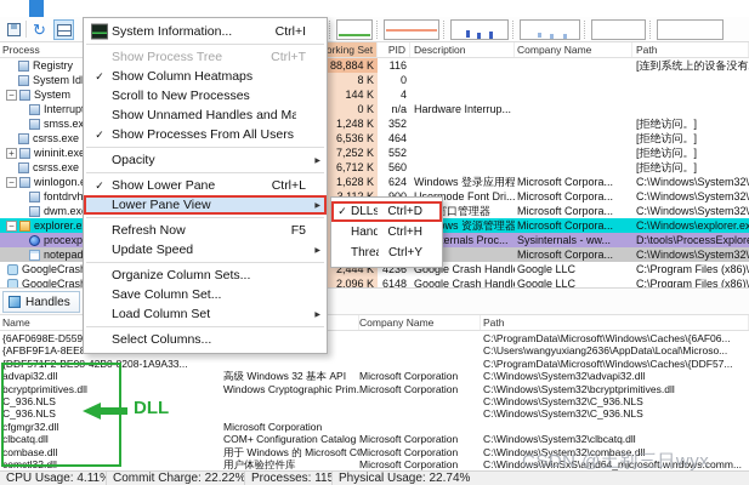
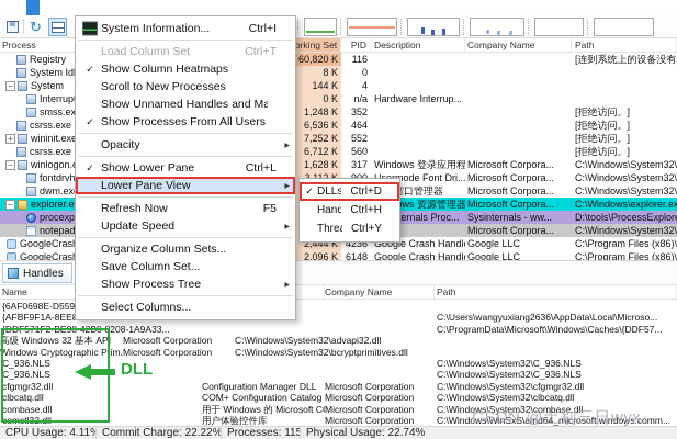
  ↻
  Process
  orking Set
  PID
  Description
  Company Name
  Path
  Registry
- 88,884 K
+ 60,820 K
  116
  [连到系统上的设备没有
  8 K
  0
  −
  System
  144 K
  4
  Interrup
  0 K
  n/a
  Hardware Interrup...
  smss.ex
  1,248 K
  352
  [拒绝访问。]
  csrss.exe
  6,536 K
  464
  [拒绝访问。]
  +
  wininit.ex
  7,252 K
  552
  [拒绝访问。]
  csrss.exe
  6,712 K
  560
  [拒绝访问。]
  −
  winlogon.
  1,628 K
- 624
+ 317
  Windows 登录应用程
  Microsoft Corpora...
  C:\Windows\System32\
  ode Font Dri...
  Microsoft Corpora...
  C:\Windows\System32\
  dwm.ex
  Microsoft Corpora...
  C:\Windows\System32\
  −
  explorer.e
  Microsoft Corpora...
  C:\Windows\explorer.ex
  Sysinternals - ww...
  D:\tools\ProcessExplor
  Microsoft Corpora...
  C:\Windows\System32\
  2,444 K
  4236
  Google Crash Handl
  Google LLC
  C:\Program Files (x86)\
  2,096 K
  6148
  Google Crash Handl
  Google LLC
  C:\Program Files (x86)\
  Handles
  Name
  Company Name
  Path
  {6AF0698E-D559
- C:\ProgramData\Microsoft\Windows\Caches\{6AF06...
  {AFBF9F1A-8EE
  C:\Users\wangyuxiang2636\AppData\Local\Microso...
  {DDF571F2-BE98-42B0-8208-1A9A33...
  C:\ProgramData\Microsoft\Windows\Caches\{DDF57...
- advapi32.dll
  高级 Windows 32 基本 API
  Microsoft Corporation
  C:\Windows\System32\advapi32.dll
- bcryptprimitives.dll
  Windows Cryptographic Prim.
  Microsoft Corporation
  C:\Windows\System32\bcryptprimitives.dll
  C_936.NLS
  C:\Windows\System32\C_936.NLS
  C_936.NLS
  C:\Windows\System32\C_936.NLS
  cfgmgr32.dll
+ Configuration Manager DLL
  Microsoft Corporation
+ C:\Windows\System32\cfgmgr32.dll
  clbcatq.dll
  COM+ Configuration Catalog
  Microsoft Corporation
  C:\Windows\System32\clbcatq.dll
  combase.dll
  用于 Windows 的 Microsoft C
  Microsoft Corporation
  C:\Windows\System32\combase.dll
  comctl32.dll
  用户体验控件库
  Microsoft Corporation
  C:\Windows\WinSxS\amd64_microsoft.windows.comm...
  CPU Usage: 4.11%
  Commit Charge: 22.22%
  Processes: 115
  Physical Usage: 22.74%
  System Information...
  Ctrl+I
- Show Process Tree
+ Load Column Set
  Ctrl+T
  ✓
  Show Column Heatmaps
  Scroll to New Processes
  Show Unnamed Handles and Ma
  ✓
  Show Processes From All Users
  Opacity
  ✓
  Show Lower Pane
  Ctrl+L
  Lower Pane View
  Refresh Now
  F5
  Update Speed
  Organize Column Sets...
  Save Column Set...
- Load Column Set
+ Show Process Tree
  Select Columns...
  ✓
  DLLs
  Ctrl+D
  Ctrl+H
  Ctrl+Y
  DLL
  CSDN @土别三日wyx
